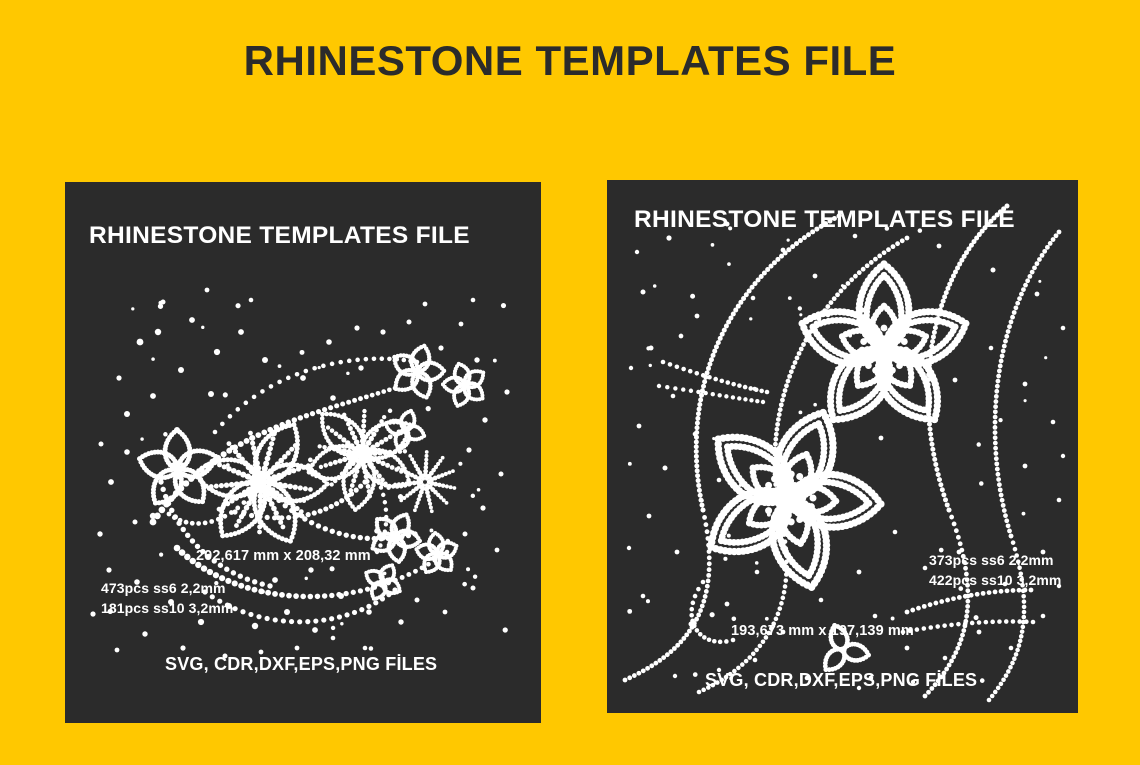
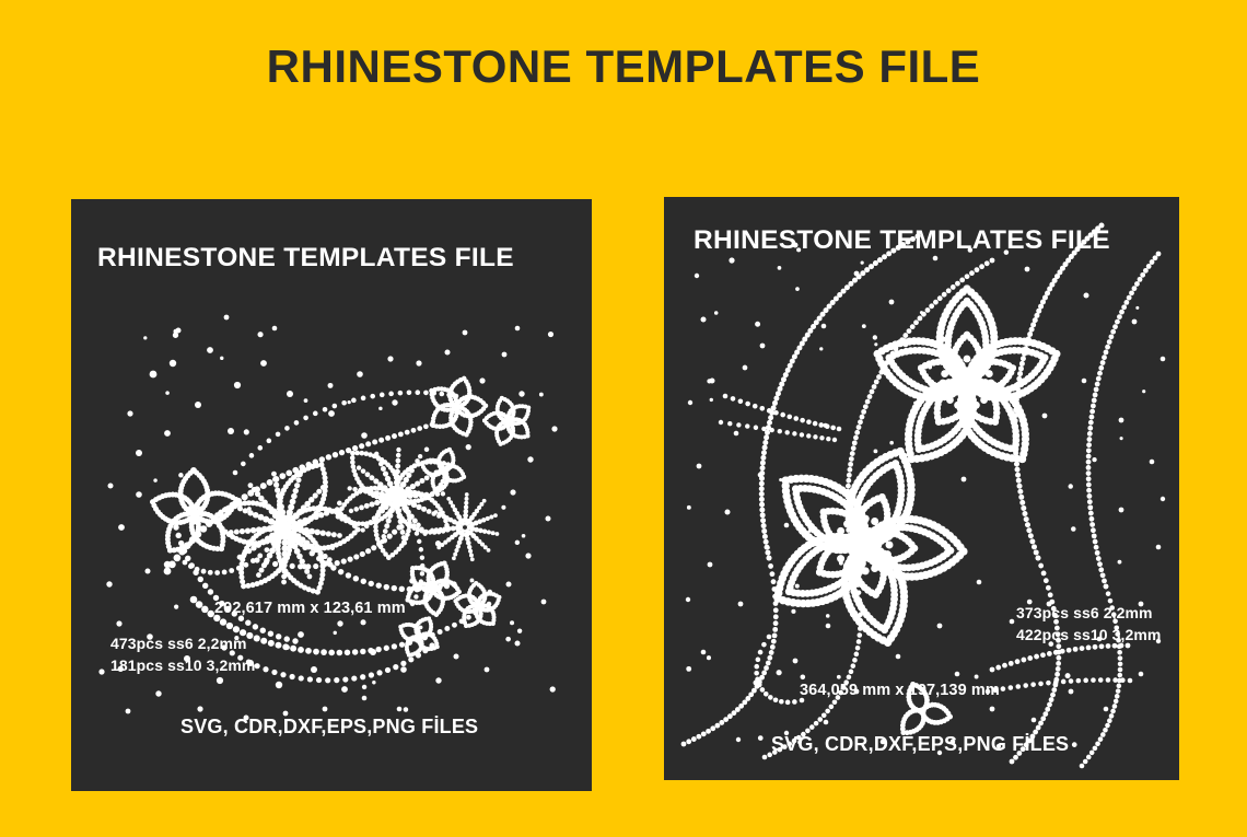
  RHINESTONE TEMPLATES FILE
  RHINESTONE TEMPLATES FILE
- 202,617 mm x 208,32 mm
+ 202,617 mm x 123,61 mm
  473pcs ss6 2,2mm
  181pcs ss10 3,2mm
  SVG, CDR,DXF,EPS,PNG FİLES
  RHINESTONE TEMPLATES FILE
  373pcs ss6 2,2mm
  422pcs ss10 3,2mm
- 193,673 mm x 197,139 mm
+ 364,059 mm x 197,139 mm
  SVG, CDR,DXF,EPS,PNG FİLES
